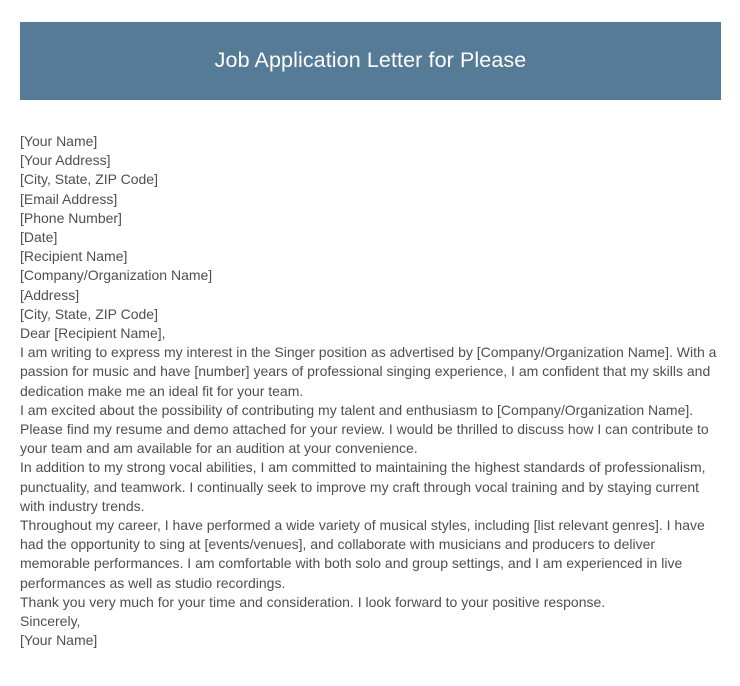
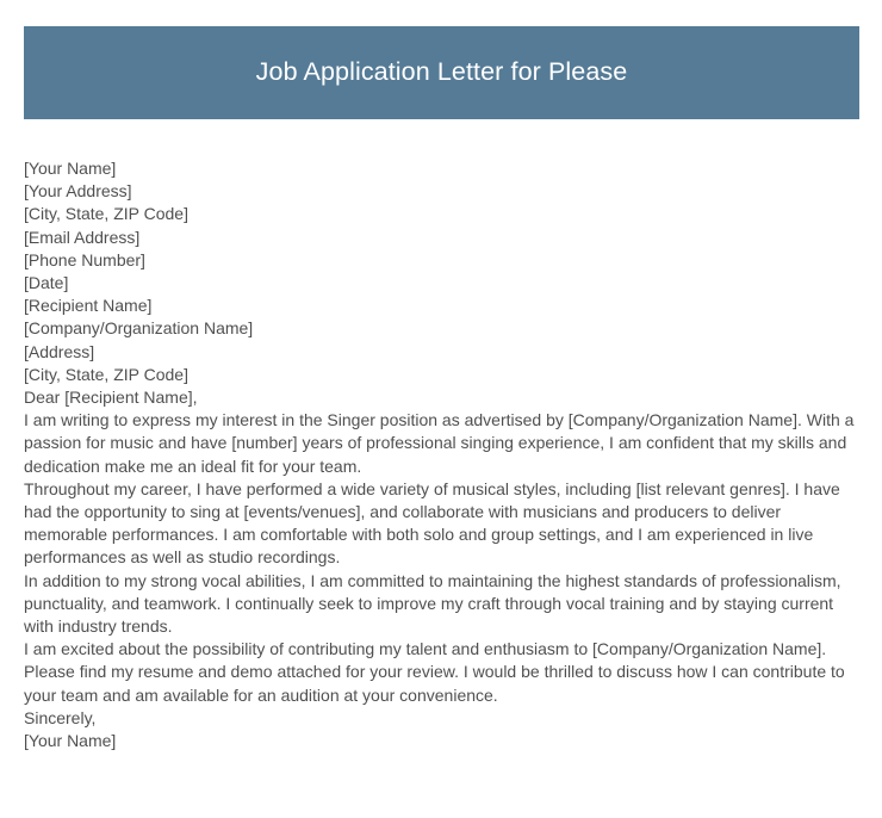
  Job Application Letter for Please
  [Your Name]
  [Your Address]
  [City, State, ZIP Code]
  [Email Address]
  [Phone Number]
  [Date]
  [Recipient Name]
  [Company/Organization Name]
  [Address]
  [City, State, ZIP Code]
  Dear [Recipient Name],
  I am writing to express my interest in the Singer position as advertised by [Company/Organization Name]. With a passion for music and have [number] years of professional singing experience, I am confident that my skills and dedication make me an ideal fit for your team.
- I am excited about the possibility of contributing my talent and enthusiasm to [Company/Organization Name]. Please find my resume and demo attached for your review. I would be thrilled to discuss how I can contribute to your team and am available for an audition at your convenience.
+ Throughout my career, I have performed a wide variety of musical styles, including [list relevant genres]. I have had the opportunity to sing at [events/venues], and collaborate with musicians and producers to deliver memorable performances. I am comfortable with both solo and group settings, and I am experienced in live performances as well as studio recordings.
  In addition to my strong vocal abilities, I am committed to maintaining the highest standards of professionalism, punctuality, and teamwork. I continually seek to improve my craft through vocal training and by staying current with industry trends.
- Throughout my career, I have performed a wide variety of musical styles, including [list relevant genres]. I have had the opportunity to sing at [events/venues], and collaborate with musicians and producers to deliver memorable performances. I am comfortable with both solo and group settings, and I am experienced in live performances as well as studio recordings.
+ I am excited about the possibility of contributing my talent and enthusiasm to [Company/Organization Name]. Please find my resume and demo attached for your review. I would be thrilled to discuss how I can contribute to your team and am available for an audition at your convenience.
- Thank you very much for your time and consideration. I look forward to your positive response.
  Sincerely,
  [Your Name]
